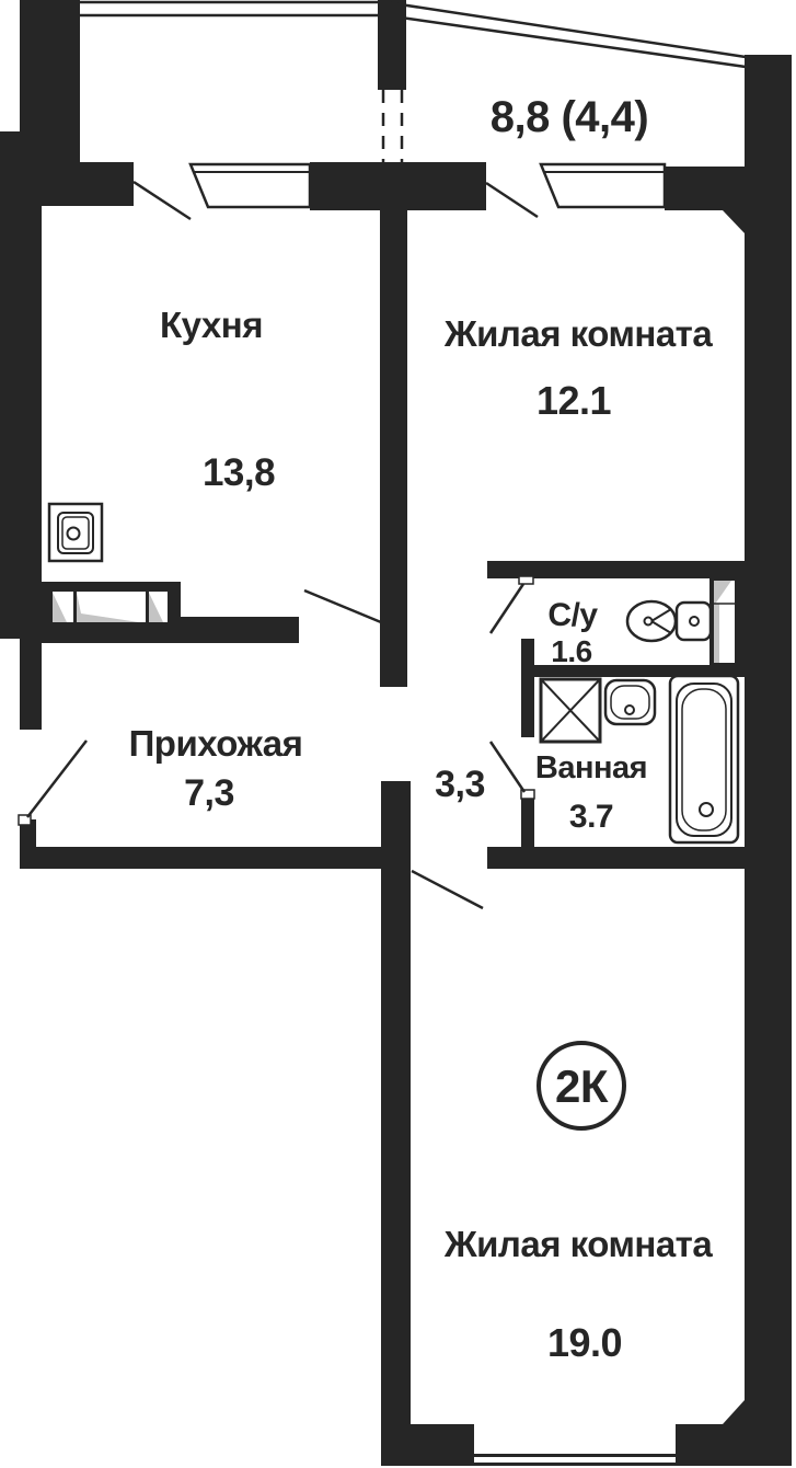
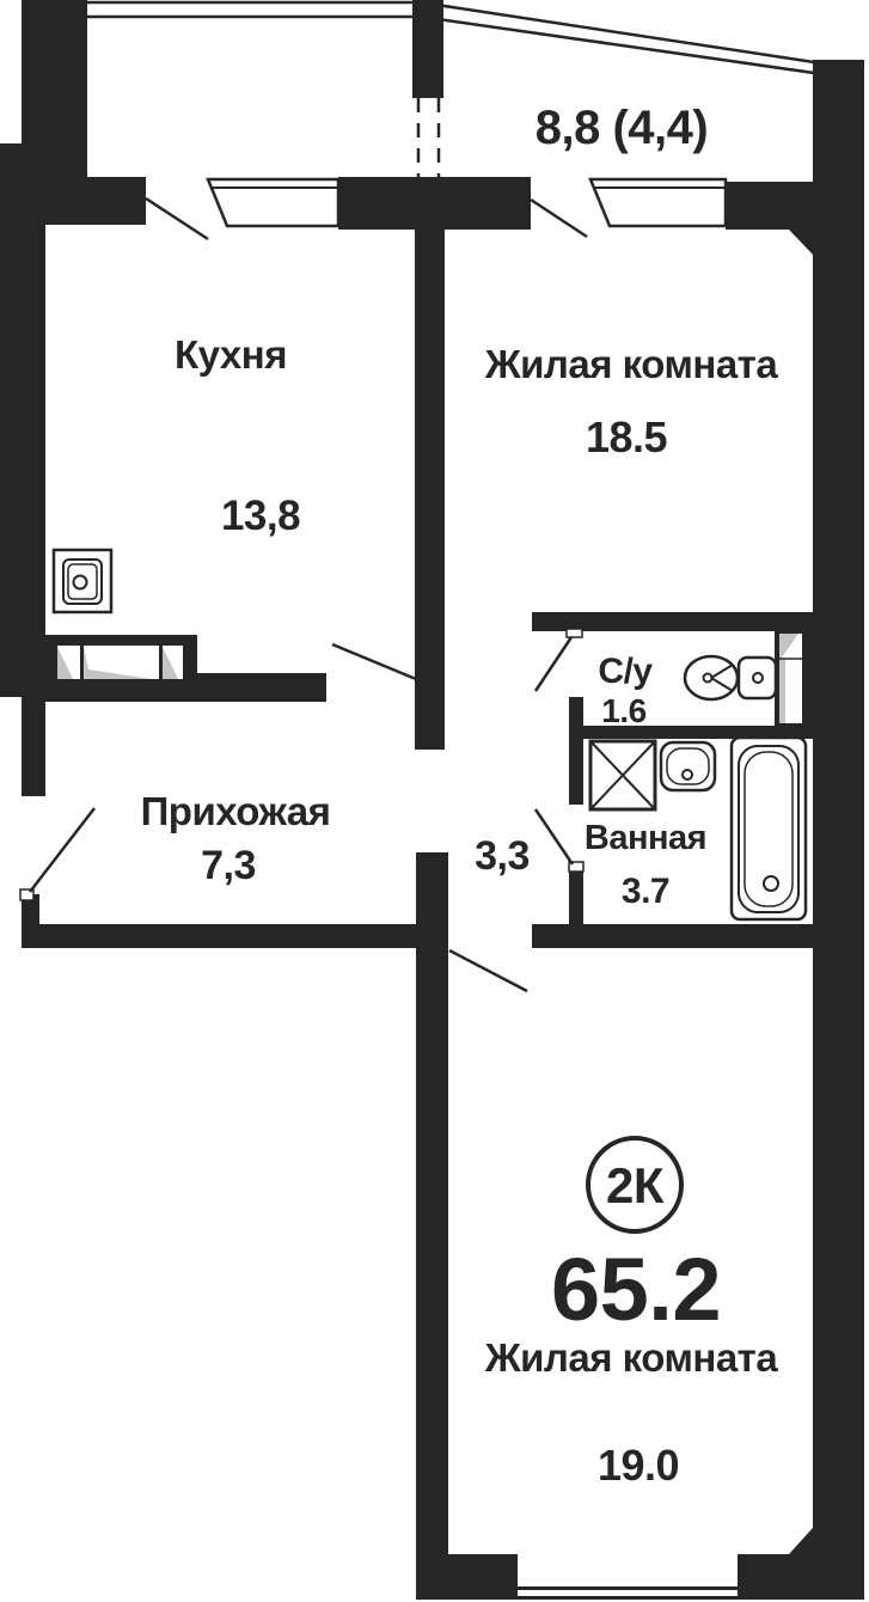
  8,8 (4,4)
  Кухня
  13,8
  Жилая комната
- 12.1
+ 18.5
  С/у
  1.6
  Ванная
  3.7
  3,3
  Прихожая
  7,3
  2К
+ 65.2
  Жилая комната
  19.0
